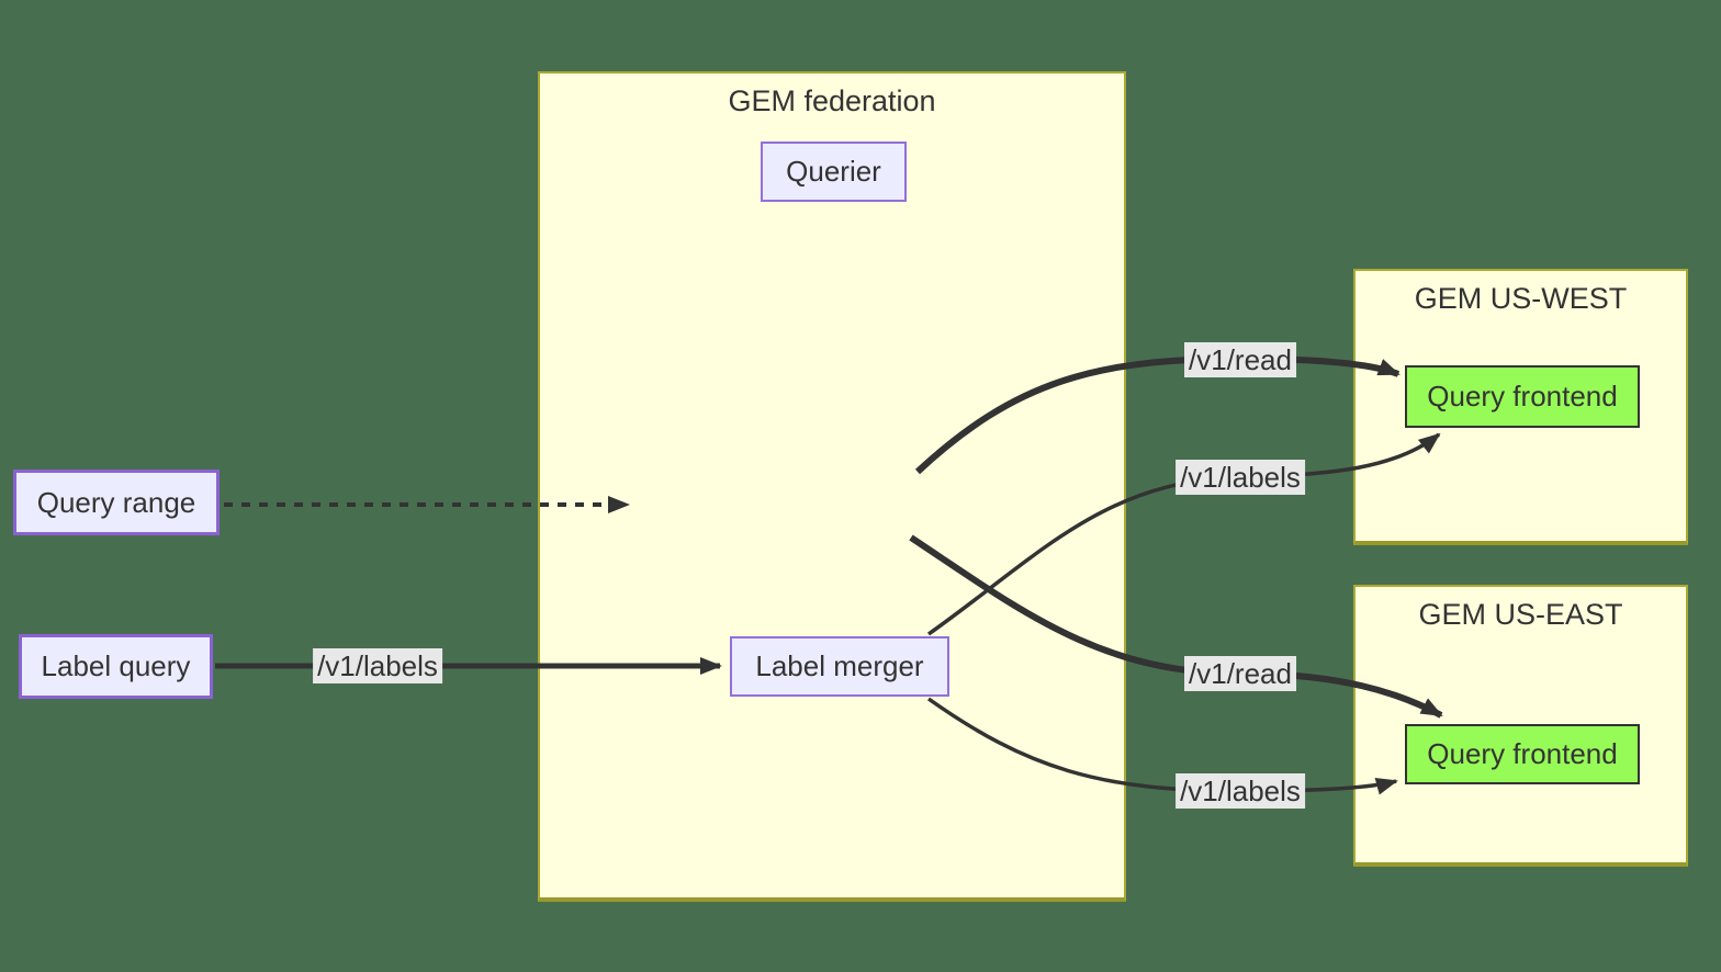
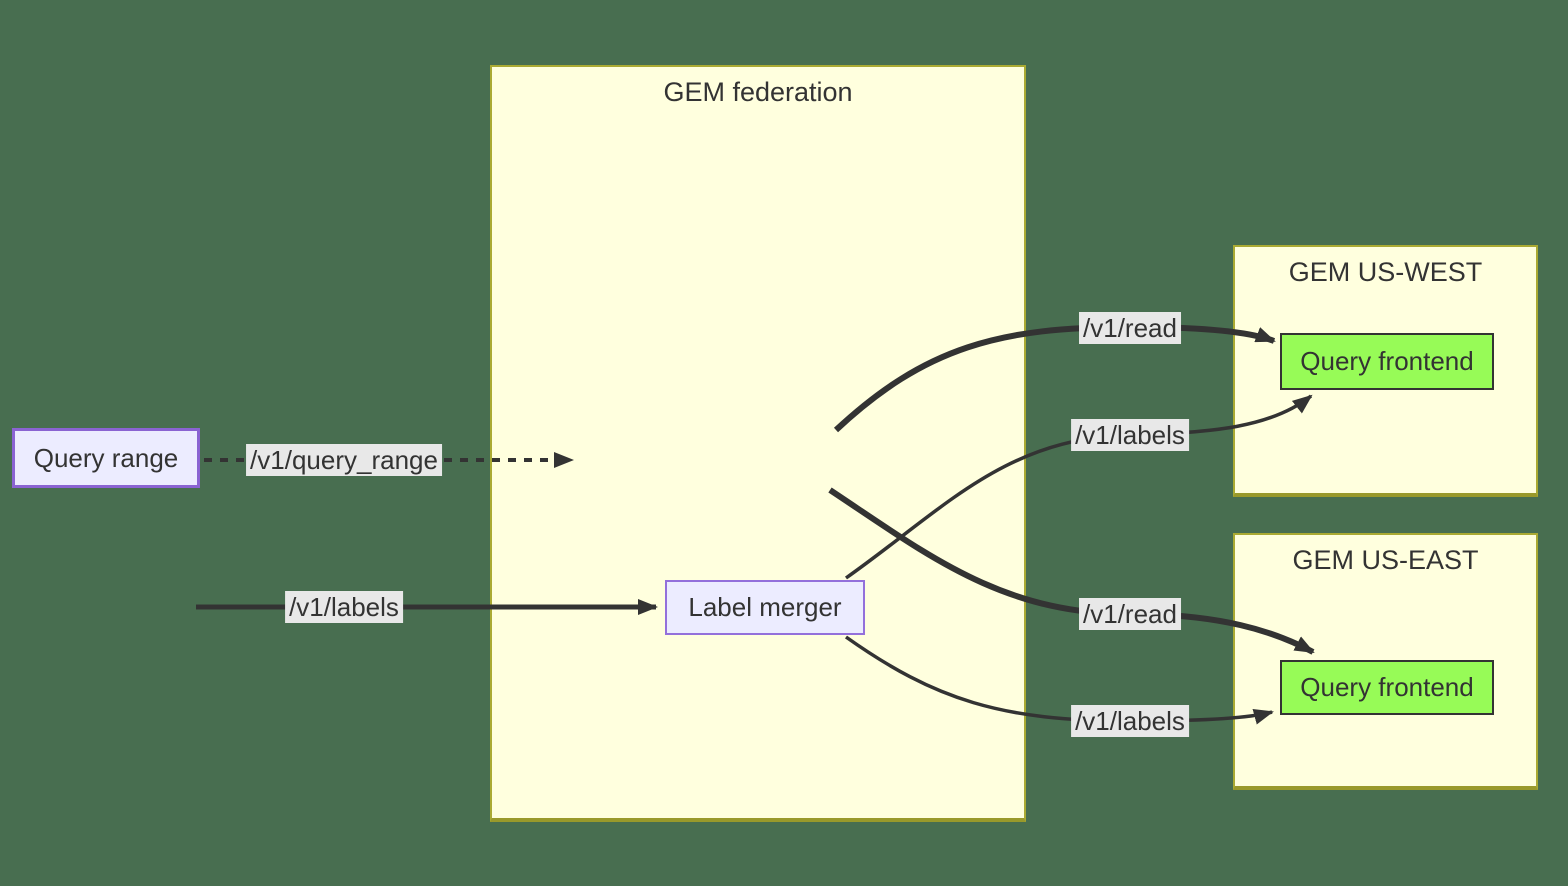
  GEM federation
  GEM US-WEST
  GEM US-EAST
- Querier
  Label merger
  Query range
- Label query
  Query frontend
  Query frontend
+ /v1/query_range
  /v1/labels
  /v1/read
  /v1/labels
  /v1/read
  /v1/labels
